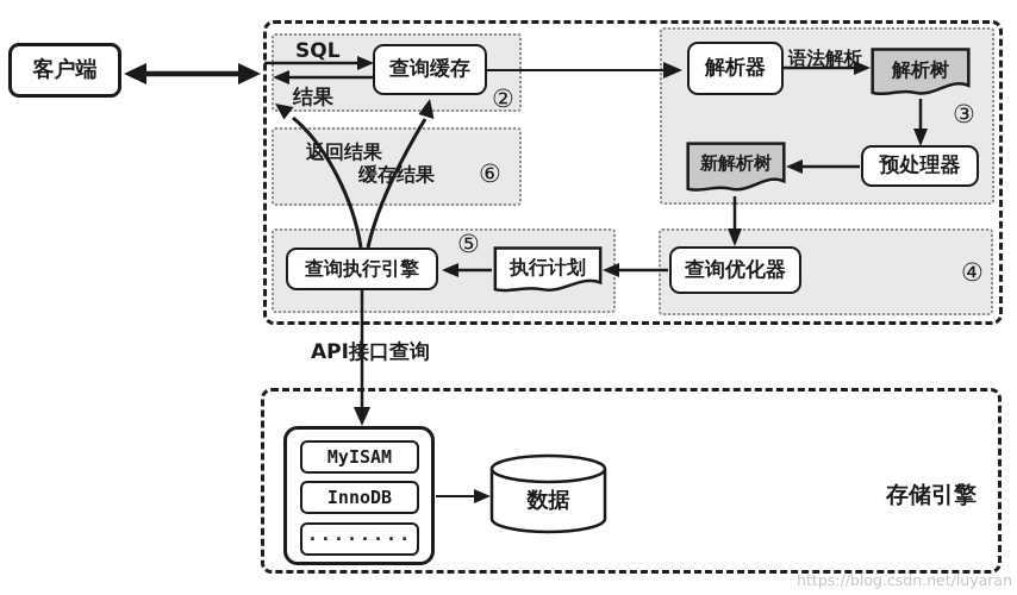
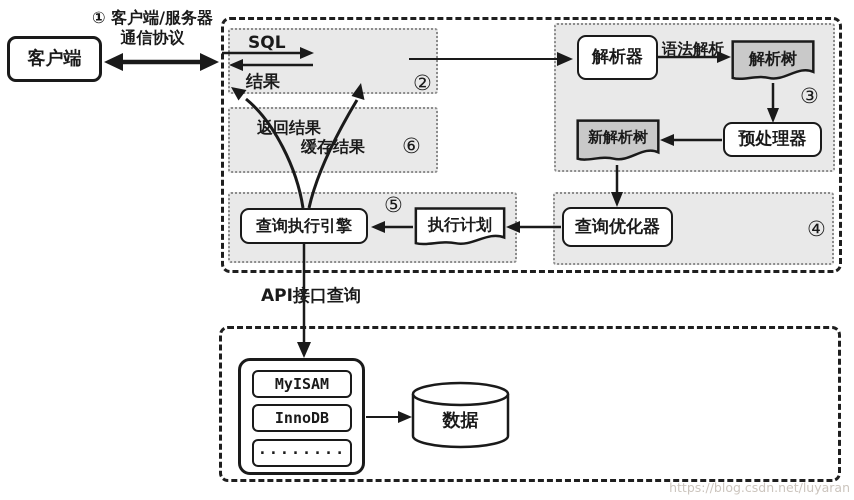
  https://blog.csdn.net/luyaran
  客户端
+ ① 客户端/服务器
+ 通信协议
  SQL
  结果
- 查询缓存
  ②
  返回结果
  缓存结果
  ⑥
  解析器
  语法解析
  解析树
  ③
  预处理器
  新解析树
  查询优化器
  ④
  执行计划
  查询执行引擎
  ⑤
  API接口查询
  MyISAM
  InnoDB
  ········
  数据
- 存储引擎
